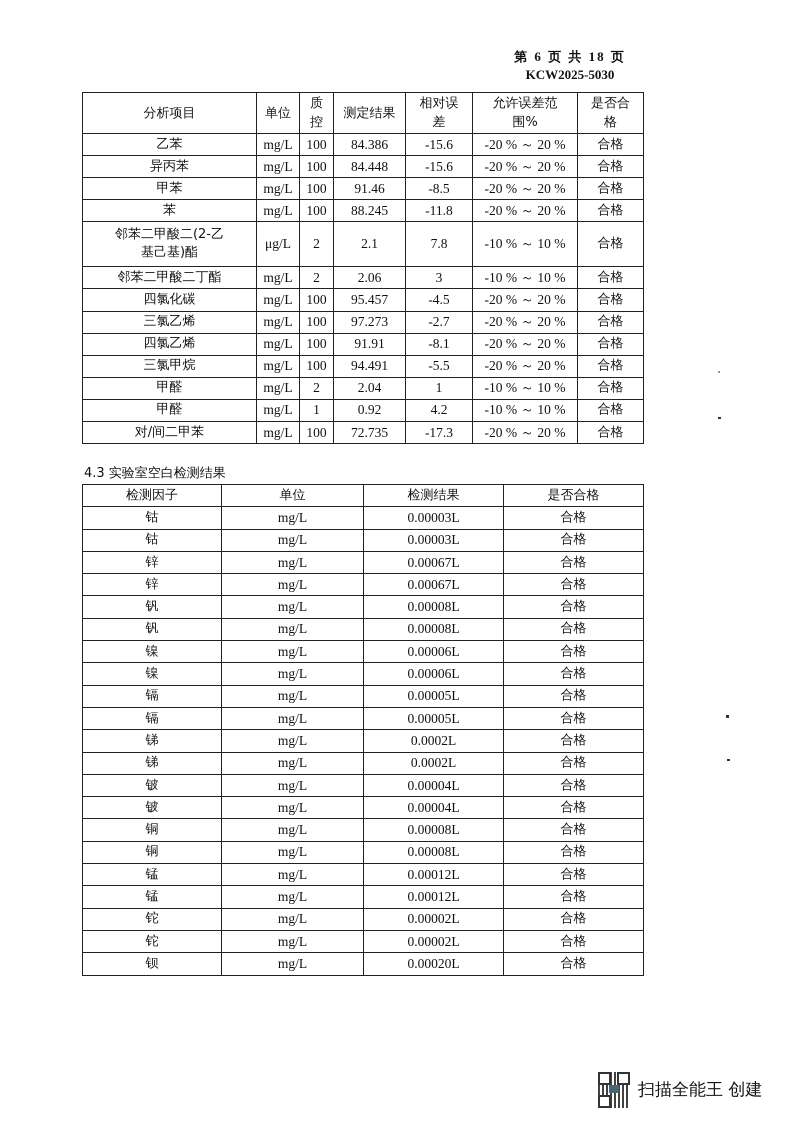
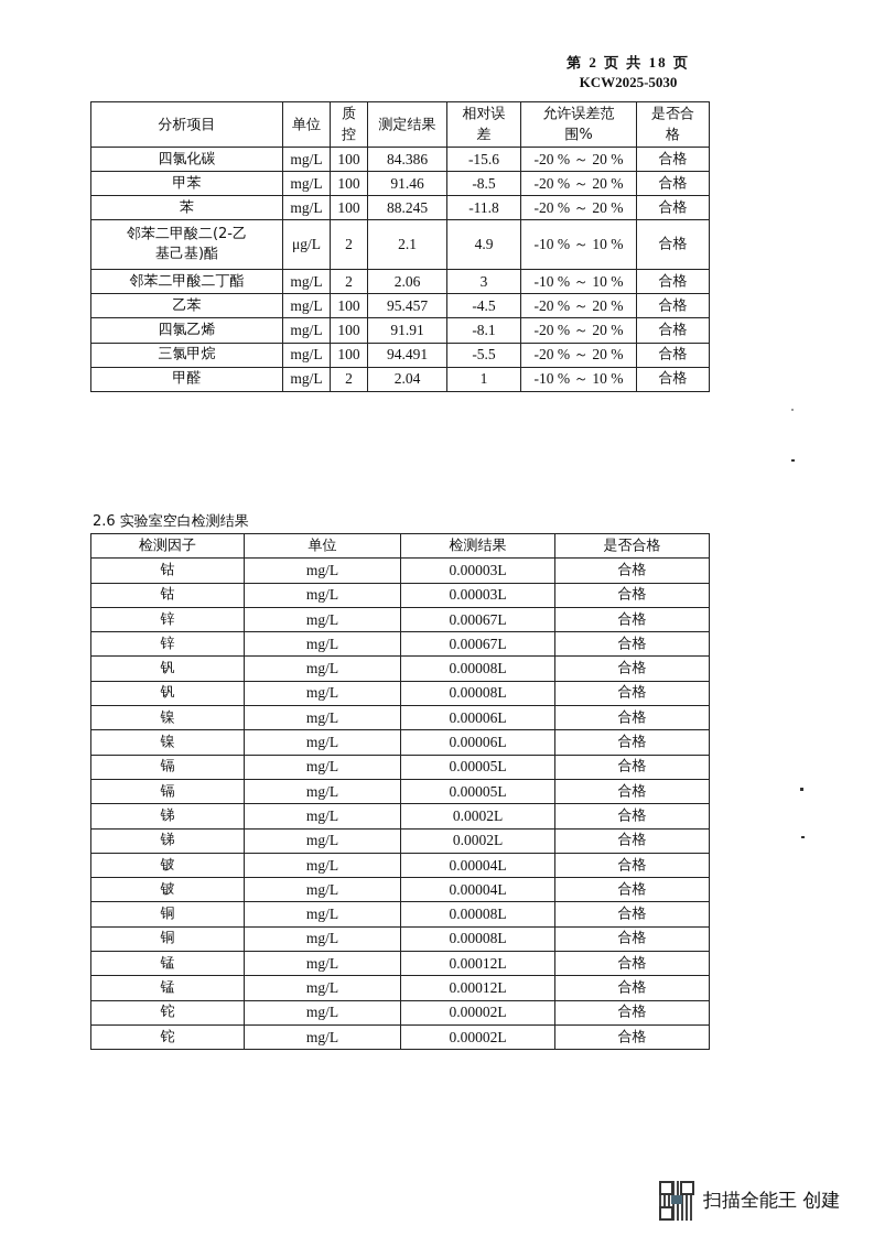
- 第 6 页 共 18 页
+ 第 2 页 共 18 页
  KCW2025-5030
  分析项目	单位	质控	测定结果	相对误差	允许误差范围%	是否合格
- 乙苯	mg/L	100	84.386	-15.6	-20 % ～ 20 %	合格
+ 四氯化碳	mg/L	100	84.386	-15.6	-20 % ～ 20 %	合格
- 异丙苯	mg/L	100	84.448	-15.6	-20 % ～ 20 %	合格
  甲苯	mg/L	100	91.46	-8.5	-20 % ～ 20 %	合格
  苯	mg/L	100	88.245	-11.8	-20 % ～ 20 %	合格
- 邻苯二甲酸二(2-乙基己基)酯	μg/L	2	2.1	7.8	-10 % ～ 10 %	合格
+ 邻苯二甲酸二(2-乙基己基)酯	μg/L	2	2.1	4.9	-10 % ～ 10 %	合格
  邻苯二甲酸二丁酯	mg/L	2	2.06	3	-10 % ～ 10 %	合格
- 四氯化碳	mg/L	100	95.457	-4.5	-20 % ～ 20 %	合格
+ 乙苯	mg/L	100	95.457	-4.5	-20 % ～ 20 %	合格
- 三氯乙烯	mg/L	100	97.273	-2.7	-20 % ～ 20 %	合格
  四氯乙烯	mg/L	100	91.91	-8.1	-20 % ～ 20 %	合格
  三氯甲烷	mg/L	100	94.491	-5.5	-20 % ～ 20 %	合格
  甲醛	mg/L	2	2.04	1	-10 % ～ 10 %	合格
- 甲醛	mg/L	1	0.92	4.2	-10 % ～ 10 %	合格
- 对/间二甲苯	mg/L	100	72.735	-17.3	-20 % ～ 20 %	合格
- 4.3 实验室空白检测结果
+ 2.6 实验室空白检测结果
  检测因子	单位	检测结果	是否合格
  钴	mg/L	0.00003L	合格
  钴	mg/L	0.00003L	合格
  锌	mg/L	0.00067L	合格
  锌	mg/L	0.00067L	合格
  钒	mg/L	0.00008L	合格
  钒	mg/L	0.00008L	合格
  镍	mg/L	0.00006L	合格
  镍	mg/L	0.00006L	合格
  镉	mg/L	0.00005L	合格
  镉	mg/L	0.00005L	合格
  锑	mg/L	0.0002L	合格
  锑	mg/L	0.0002L	合格
  铍	mg/L	0.00004L	合格
  铍	mg/L	0.00004L	合格
  铜	mg/L	0.00008L	合格
  铜	mg/L	0.00008L	合格
  锰	mg/L	0.00012L	合格
  锰	mg/L	0.00012L	合格
  铊	mg/L	0.00002L	合格
  铊	mg/L	0.00002L	合格
- 钡	mg/L	0.00020L	合格
  扫描全能王 创建
